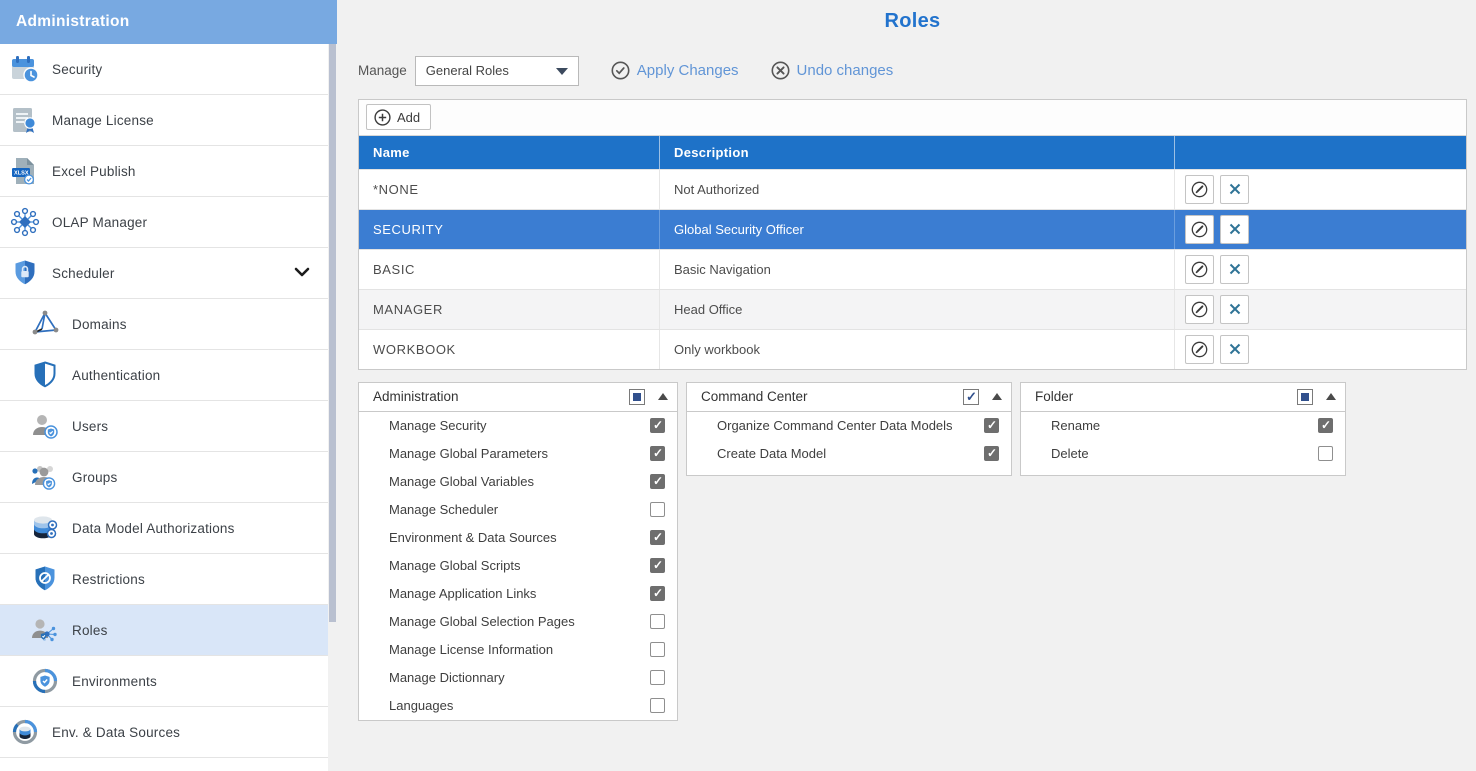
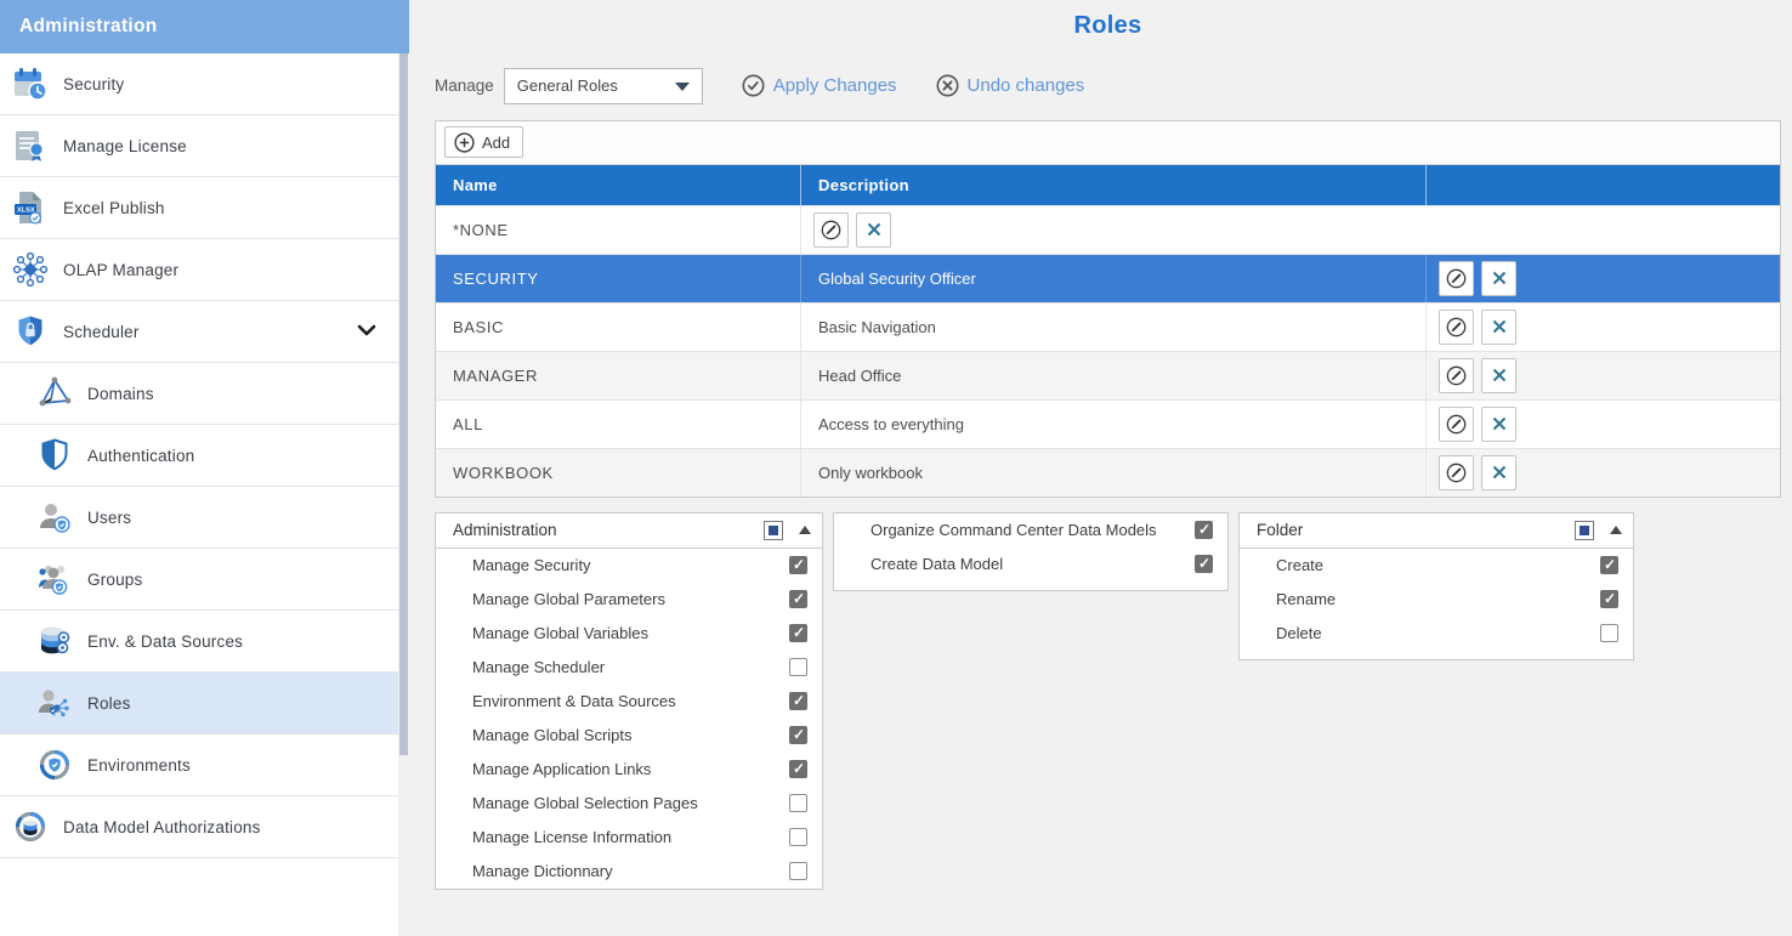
  Administration
  Security
  Manage License
  Excel Publish
  OLAP Manager
  Scheduler
  Domains
  Authentication
  Users
  Groups
- Data Model Authorizations
+ Env. & Data Sources
- Restrictions
  Roles
  Environments
- Env. & Data Sources
+ Data Model Authorizations
  Roles
  Manage
  General Roles
  Apply Changes
  Undo changes
  Add
  Name
  Description
  *NONE
- Not Authorized
  SECURITY
  Global Security Officer
  BASIC
  Basic Navigation
  MANAGER
  Head Office
+ ALL
+ Access to everything
  WORKBOOK
  Only workbook
  Administration
  Manage Security
  Manage Global Parameters
  Manage Global Variables
  Manage Scheduler
  Environment & Data Sources
  Manage Global Scripts
  Manage Application Links
  Manage Global Selection Pages
  Manage License Information
  Manage Dictionnary
- Languages
- Command Center
  Organize Command Center Data Models
  Create Data Model
  Folder
+ Create
  Rename
  Delete
